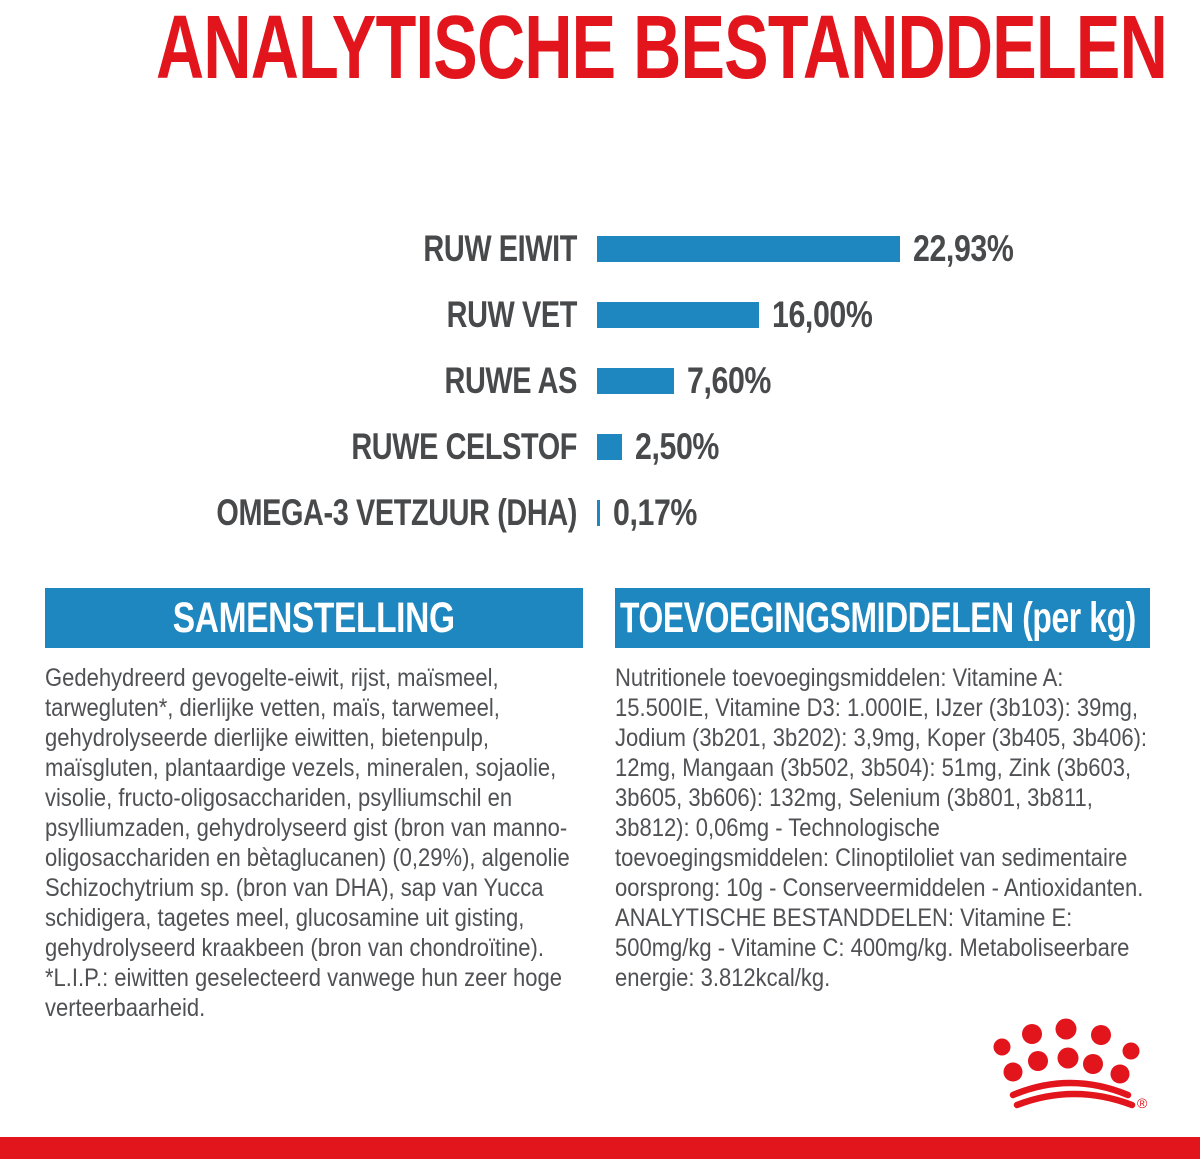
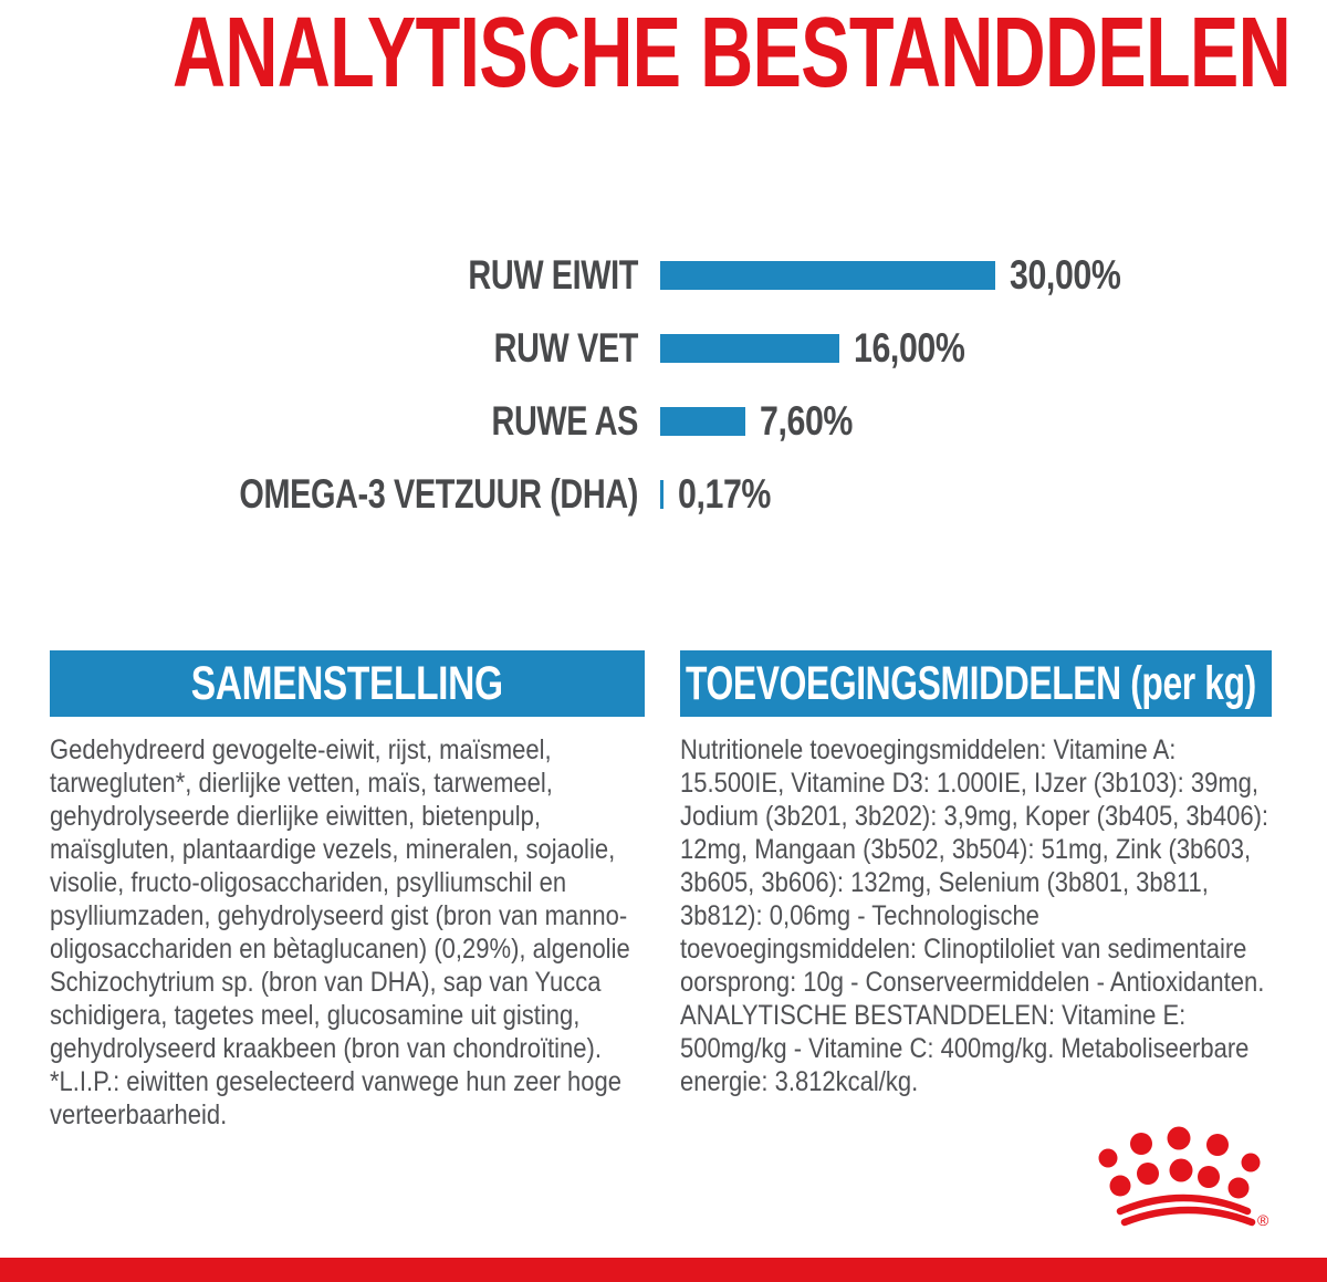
  ANALYTISCHE BESTANDDELEN
  RUW EIWIT
- 22,93%
+ 30,00%
  RUW VET
  16,00%
  RUWE AS
  7,60%
- RUWE CELSTOF
- 2,50%
  OMEGA-3 VETZUUR (DHA)
  0,17%
  SAMENSTELLING
  TOEVOEGINGSMIDDELEN (per kg)
  Gedehydreerd gevogelte-eiwit, rijst, maïsmeel, tarwegluten*, dierlijke vetten, maïs, tarwemeel, gehydrolyseerde dierlijke eiwitten, bietenpulp, maïsgluten, plantaardige vezels, mineralen, sojaolie, visolie, fructo-oligosacchariden, psylliumschil en psylliumzaden, gehydrolyseerd gist (bron van manno-oligosacchariden en bètaglucanen) (0,29%), algenolie Schizochytrium sp. (bron van DHA), sap van Yucca schidigera, tagetes meel, glucosamine uit gisting, gehydrolyseerd kraakbeen (bron van chondroïtine).
  *L.I.P.: eiwitten geselecteerd vanwege hun zeer hoge verteerbaarheid.
  Nutritionele toevoegingsmiddelen: Vitamine A: 15.500IE, Vitamine D3: 1.000IE, IJzer (3b103): 39mg, Jodium (3b201, 3b202): 3,9mg, Koper (3b405, 3b406): 12mg, Mangaan (3b502, 3b504): 51mg, Zink (3b603, 3b605, 3b606): 132mg, Selenium (3b801, 3b811, 3b812): 0,06mg - Technologische toevoegingsmiddelen: Clinoptiloliet van sedimentaire oorsprong: 10g - Conserveermiddelen - Antioxidanten. ANALYTISCHE BESTANDDELEN: Vitamine E: 500mg/kg - Vitamine C: 400mg/kg. Metaboliseerbare energie: 3.812kcal/kg.
  ®
